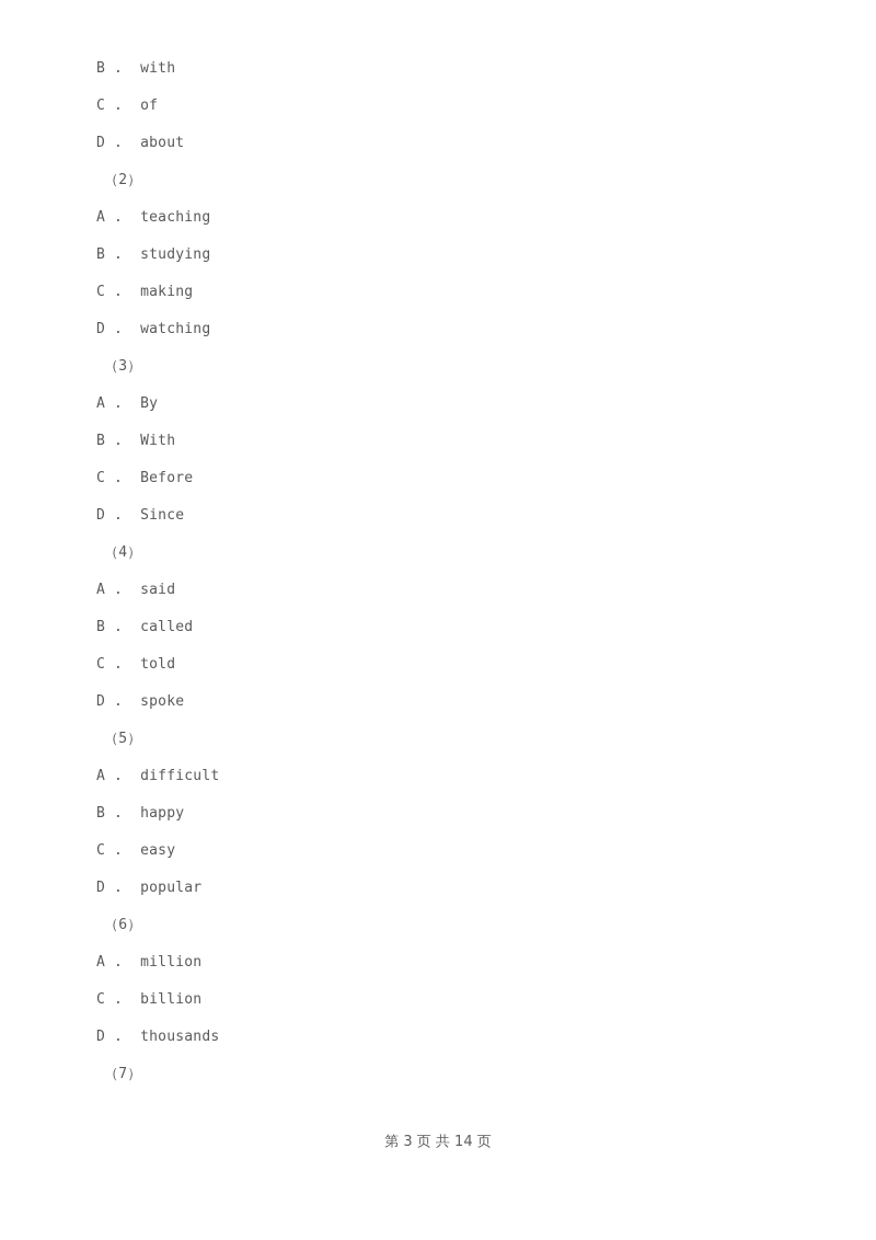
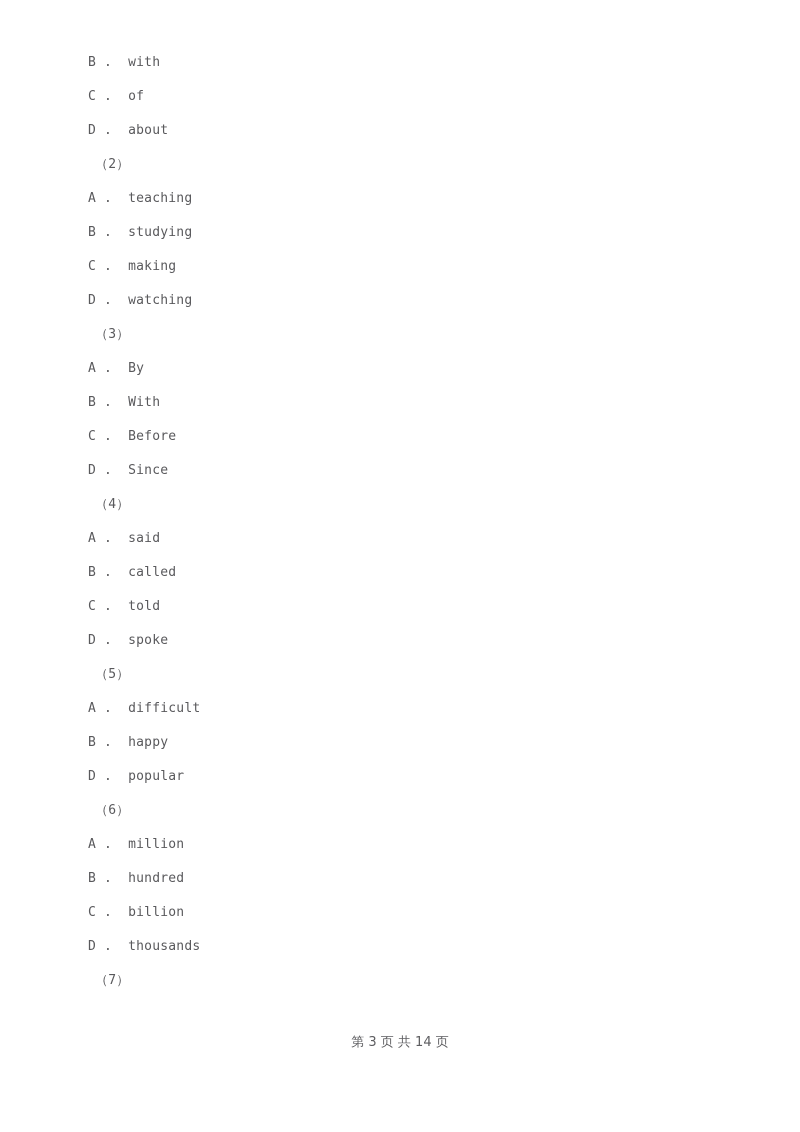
  B . with
  C . of
  D . about
  （2）
  A . teaching
  B . studying
  C . making
  D . watching
  （3）
  A . By
  B . With
  C . Before
  D . Since
  （4）
  A . said
  B . called
  C . told
  D . spoke
  （5）
  A . difficult
  B . happy
- C . easy
  D . popular
  （6）
  A . million
+ B . hundred
  C . billion
  D . thousands
  （7）
  第 3 页 共 14 页
